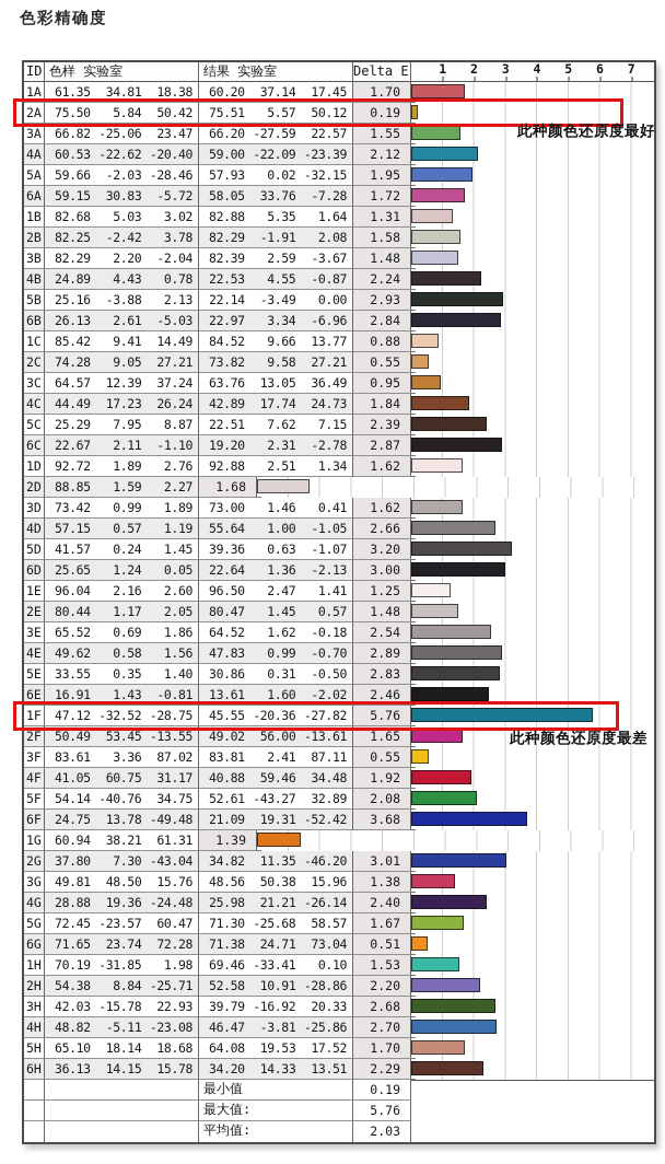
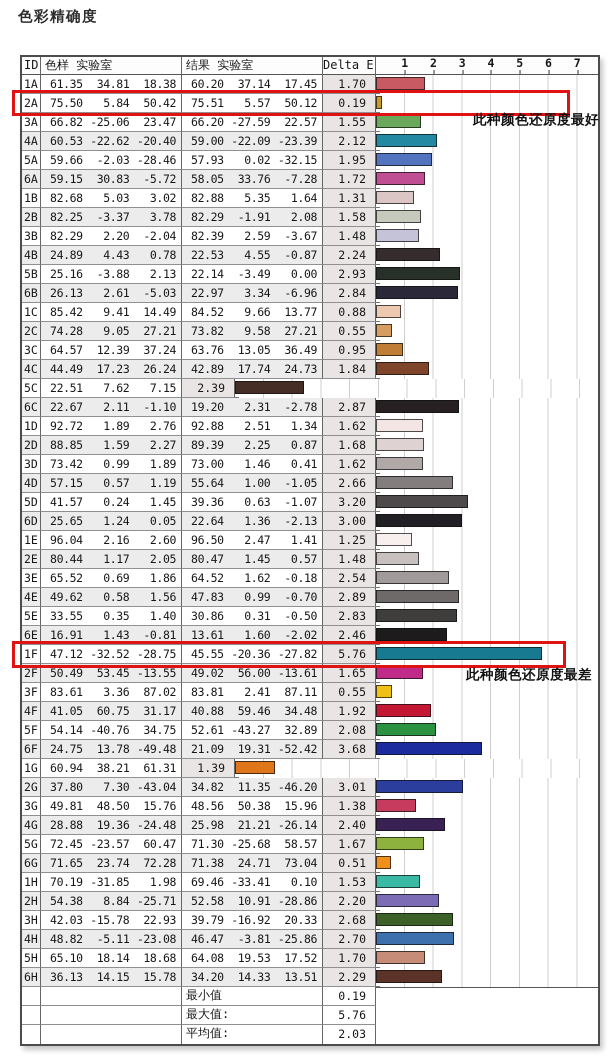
  色彩精确度
  ID
  色样 实验室
  结果 实验室
  Delta E
  1
  2
  3
  4
  5
  6
  7
  1A
  61.35
  34.81
  18.38
  60.20
  37.14
  17.45
  1.70
  2A
  75.50
  5.84
  50.42
  75.51
  5.57
  50.12
  0.19
  3A
  66.82
  -25.06
  23.47
  66.20
  -27.59
  22.57
  1.55
  4A
  60.53
  -22.62
  -20.40
  59.00
  -22.09
  -23.39
  2.12
  5A
  59.66
  -2.03
  -28.46
  57.93
  0.02
  -32.15
  1.95
  6A
  59.15
  30.83
  -5.72
  58.05
  33.76
  -7.28
  1.72
  1B
  82.68
  5.03
  3.02
  82.88
  5.35
  1.64
  1.31
  2B
  82.25
- -2.42
+ -3.37
  3.78
  82.29
  -1.91
  2.08
  1.58
  3B
  82.29
  2.20
  -2.04
  82.39
  2.59
  -3.67
  1.48
  4B
  24.89
  4.43
  0.78
  22.53
  4.55
  -0.87
  2.24
  5B
  25.16
  -3.88
  2.13
  22.14
  -3.49
  0.00
  2.93
  6B
  26.13
  2.61
  -5.03
  22.97
  3.34
  -6.96
  2.84
  1C
  85.42
  9.41
  14.49
  84.52
  9.66
  13.77
  0.88
  2C
  74.28
  9.05
  27.21
  73.82
  9.58
  27.21
  0.55
  3C
  64.57
  12.39
  37.24
  63.76
  13.05
  36.49
  0.95
  4C
  44.49
  17.23
  26.24
  42.89
  17.74
  24.73
  1.84
  5C
- 25.29
- 7.95
- 8.87
  22.51
  7.62
  7.15
  2.39
  6C
  22.67
  2.11
  -1.10
  19.20
  2.31
  -2.78
  2.87
  1D
  92.72
  1.89
  2.76
  92.88
  2.51
  1.34
  1.62
  2D
  88.85
  1.59
  2.27
+ 89.39
+ 2.25
+ 0.87
  1.68
  3D
  73.42
  0.99
  1.89
  73.00
  1.46
  0.41
  1.62
  4D
  57.15
  0.57
  1.19
  55.64
  1.00
  -1.05
  2.66
  5D
  41.57
  0.24
  1.45
  39.36
  0.63
  -1.07
  3.20
  6D
  25.65
  1.24
  0.05
  22.64
  1.36
  -2.13
  3.00
  1E
  96.04
  2.16
  2.60
  96.50
  2.47
  1.41
  1.25
  2E
  80.44
  1.17
  2.05
  80.47
  1.45
  0.57
  1.48
  3E
  65.52
  0.69
  1.86
  64.52
  1.62
  -0.18
  2.54
  4E
  49.62
  0.58
  1.56
  47.83
  0.99
  -0.70
  2.89
  5E
  33.55
  0.35
  1.40
  30.86
  0.31
  -0.50
  2.83
  6E
  16.91
  1.43
  -0.81
  13.61
  1.60
  -2.02
  2.46
  1F
  47.12
  -32.52
  -28.75
  45.55
  -20.36
  -27.82
  5.76
  2F
  50.49
  53.45
  -13.55
  49.02
  56.00
  -13.61
  1.65
  3F
  83.61
  3.36
  87.02
  83.81
  2.41
  87.11
  0.55
  4F
  41.05
  60.75
  31.17
  40.88
  59.46
  34.48
  1.92
  5F
  54.14
  -40.76
  34.75
  52.61
  -43.27
  32.89
  2.08
  6F
  24.75
  13.78
  -49.48
  21.09
  19.31
  -52.42
  3.68
  1G
  60.94
  38.21
  61.31
  1.39
  2G
  37.80
  7.30
  -43.04
  34.82
  11.35
  -46.20
  3.01
  3G
  49.81
  48.50
  15.76
  48.56
  50.38
  15.96
  1.38
  4G
  28.88
  19.36
  -24.48
  25.98
  21.21
  -26.14
  2.40
  5G
  72.45
  -23.57
  60.47
  71.30
  -25.68
  58.57
  1.67
  6G
  71.65
  23.74
  72.28
  71.38
  24.71
  73.04
  0.51
  1H
  70.19
  -31.85
  1.98
  69.46
  -33.41
  0.10
  1.53
  2H
  54.38
  8.84
  -25.71
  52.58
  10.91
  -28.86
  2.20
  3H
  42.03
  -15.78
  22.93
  39.79
  -16.92
  20.33
  2.68
  4H
  48.82
  -5.11
  -23.08
  46.47
  -3.81
  -25.86
  2.70
  5H
  65.10
  18.14
  18.68
  64.08
  19.53
  17.52
  1.70
  6H
  36.13
  14.15
  15.78
  34.20
  14.33
  13.51
  2.29
  最小值
  0.19
  最大值:
  5.76
  平均值:
  2.03
  此种颜色还原度最好
  此种颜色还原度最差
